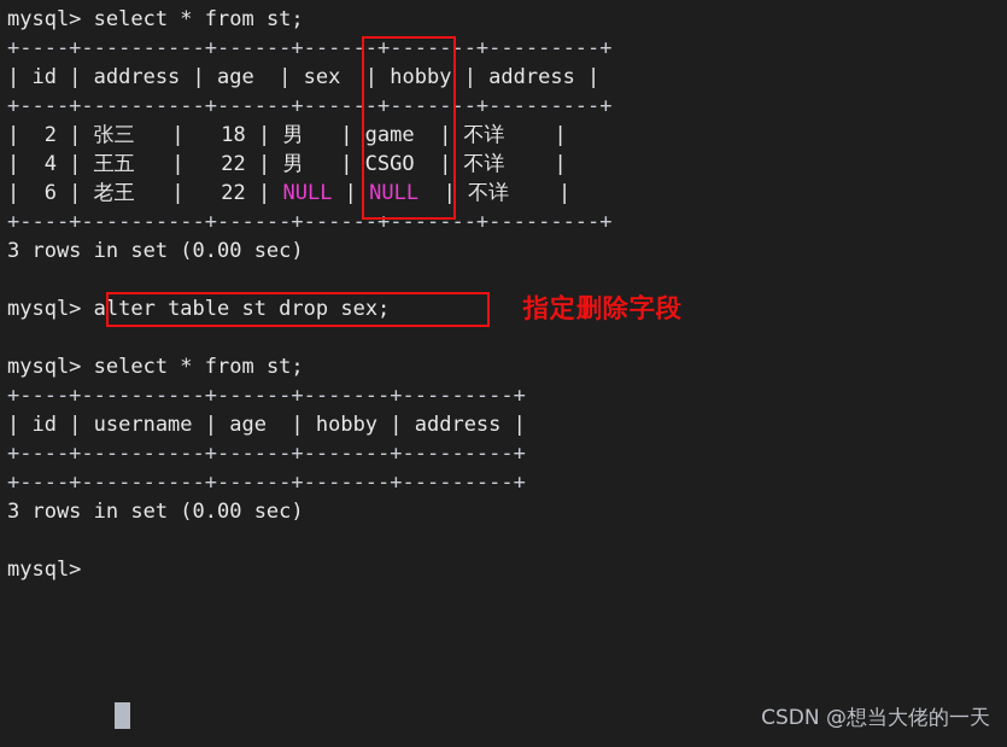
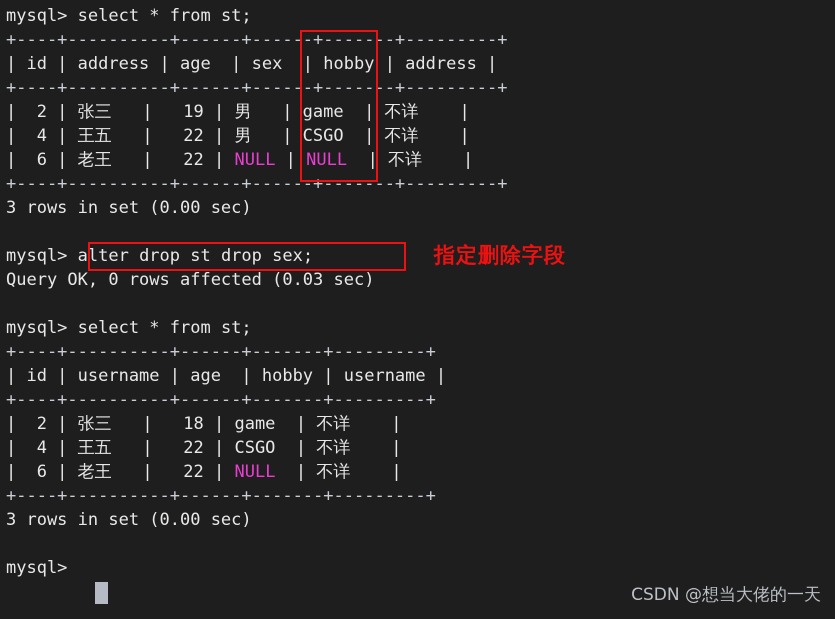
  mysql> select * from st;
  +----+----------+------+------+-------+---------+
  | id | address | age | sex | hobby | address |
  +----+----------+------+------+-------+---------+
- | 2 | 张三 | 18 | 男 | game | 不详 |
+ | 2 | 张三 | 19 | 男 | game | 不详 |
  | 4 | 王五 | 22 | 男 | CSGO | 不详 |
  | 6 | 老王 | 22 | NULL | NULL | 不详 |
  +----+----------+------+------+-------+---------+
  3 rows in set (0.00 sec)
- mysql> alter table st drop sex;
+ mysql> alter drop st drop sex;
+ Query OK, 0 rows affected (0.03 sec)
  mysql> select * from st;
  +----+----------+------+-------+---------+
- | id | username | age | hobby | address |
+ | id | username | age | hobby | username |
  +----+----------+------+-------+---------+
+ | 2 | 张三 | 18 | game | 不详 |
+ | 4 | 王五 | 22 | CSGO | 不详 |
+ | 6 | 老王 | 22 | NULL | 不详 |
  +----+----------+------+-------+---------+
  3 rows in set (0.00 sec)
  mysql>
  指定删除字段
  CSDN @想当大佬的一天
